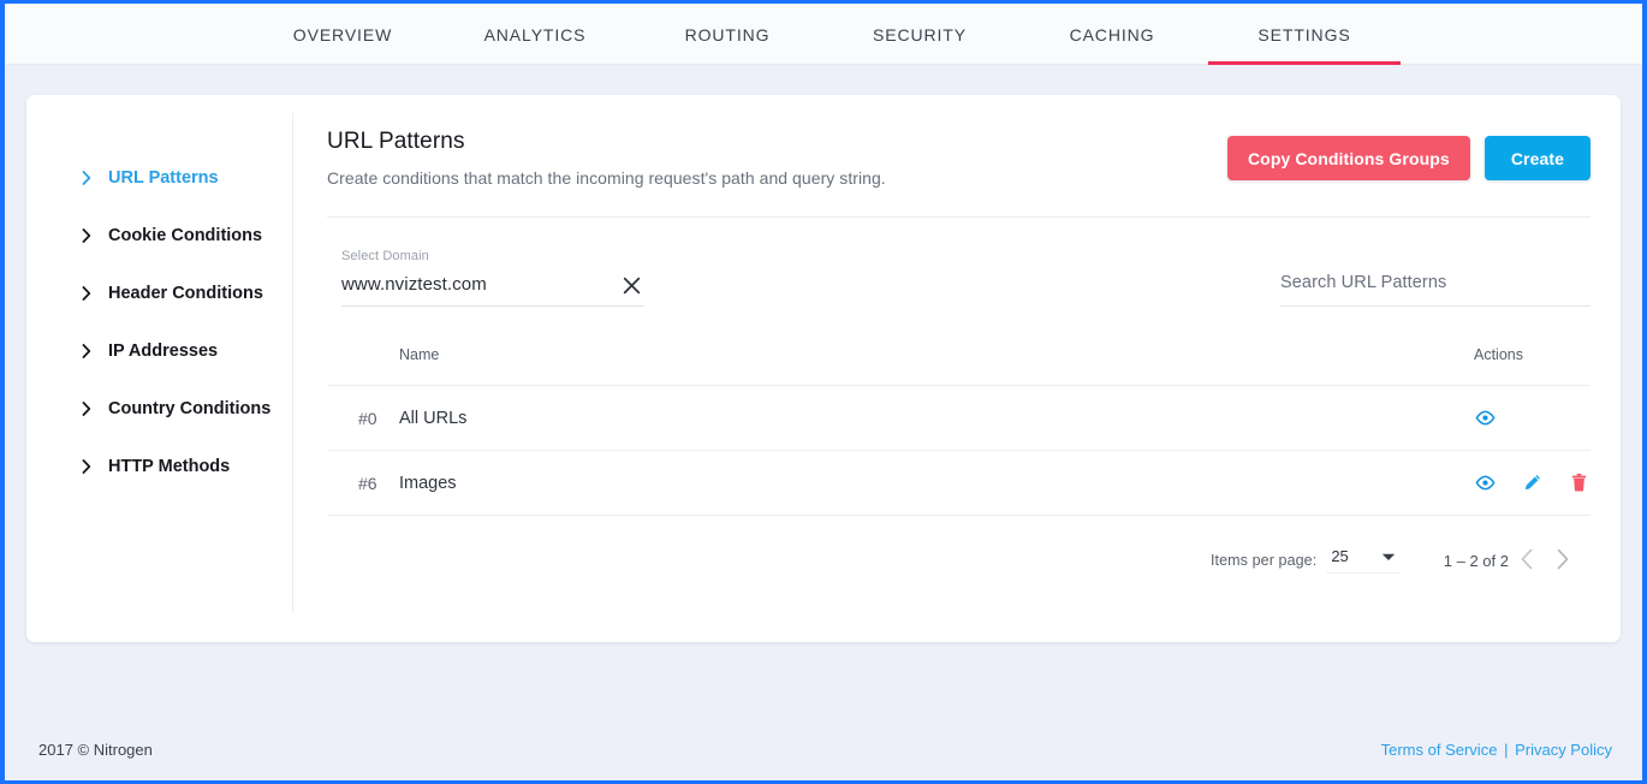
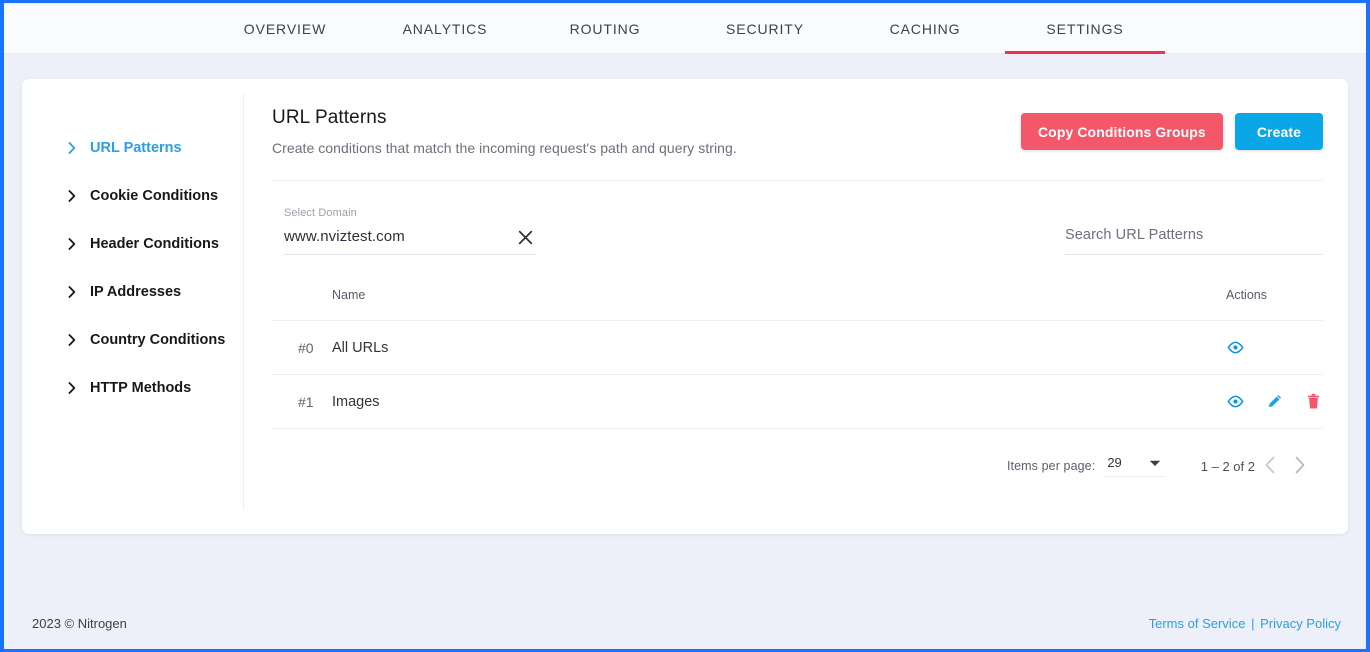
  OVERVIEW
  ANALYTICS
  ROUTING
  SECURITY
  CACHING
  SETTINGS
  URL Patterns
  Cookie Conditions
  Header Conditions
  IP Addresses
  Country Conditions
  HTTP Methods
  URL Patterns
  Create conditions that match the incoming request's path and query string.
  Copy Conditions Groups
  Create
  Select Domain
  www.nviztest.com
  Search URL Patterns
  	Name	Actions
  #0	All URLs
- #6	Images
+ #1	Images
  Items per page:
- 25
+ 29
  1 – 2 of 2
- 2017 © Nitrogen
+ 2023 © Nitrogen
  Terms of Service | Privacy Policy
